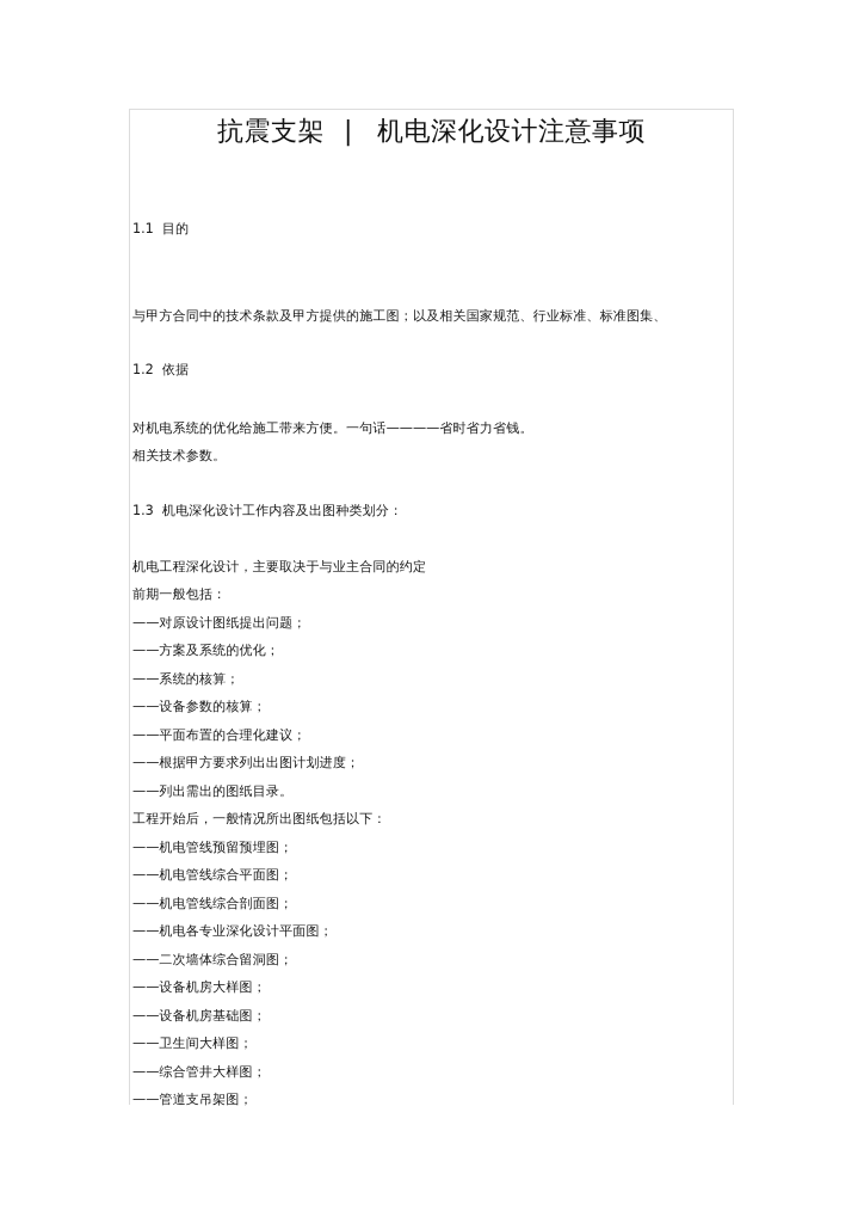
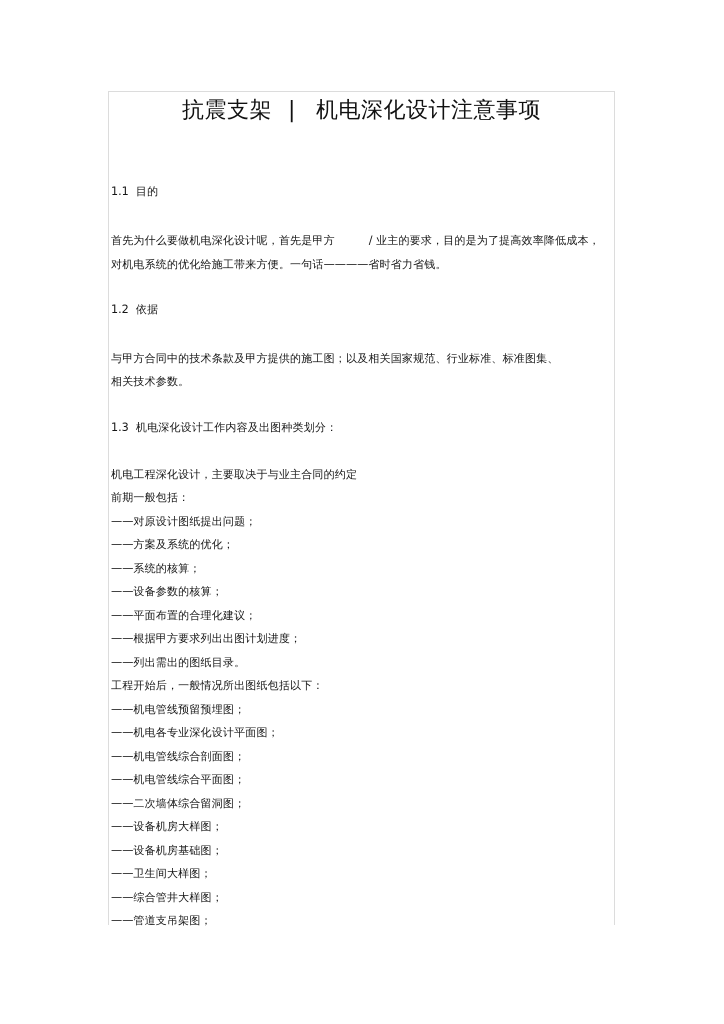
  抗震支架 | 机电深化设计注意事项
  1.1 目的
+ 首先为什么要做机电深化设计呢，首先是甲方 / 业主的要求，目的是为了提高效率降低成本，
- 与甲方合同中的技术条款及甲方提供的施工图；以及相关国家规范、行业标准、标准图集、
+ 对机电系统的优化给施工带来方便。一句话————省时省力省钱。
  1.2 依据
- 对机电系统的优化给施工带来方便。一句话————省时省力省钱。
+ 与甲方合同中的技术条款及甲方提供的施工图；以及相关国家规范、行业标准、标准图集、
  相关技术参数。
  1.3 机电深化设计工作内容及出图种类划分：
  机电工程深化设计，主要取决于与业主合同的约定
  前期一般包括：
  ——对原设计图纸提出问题；
  ——方案及系统的优化；
  ——系统的核算；
  ——设备参数的核算；
  ——平面布置的合理化建议；
  ——根据甲方要求列出出图计划进度；
  ——列出需出的图纸目录。
  工程开始后，一般情况所出图纸包括以下：
  ——机电管线预留预埋图；
- ——机电管线综合平面图；
+ ——机电各专业深化设计平面图；
  ——机电管线综合剖面图；
- ——机电各专业深化设计平面图；
+ ——机电管线综合平面图；
  ——二次墙体综合留洞图；
  ——设备机房大样图；
  ——设备机房基础图；
  ——卫生间大样图；
  ——综合管井大样图；
  ——管道支吊架图；
